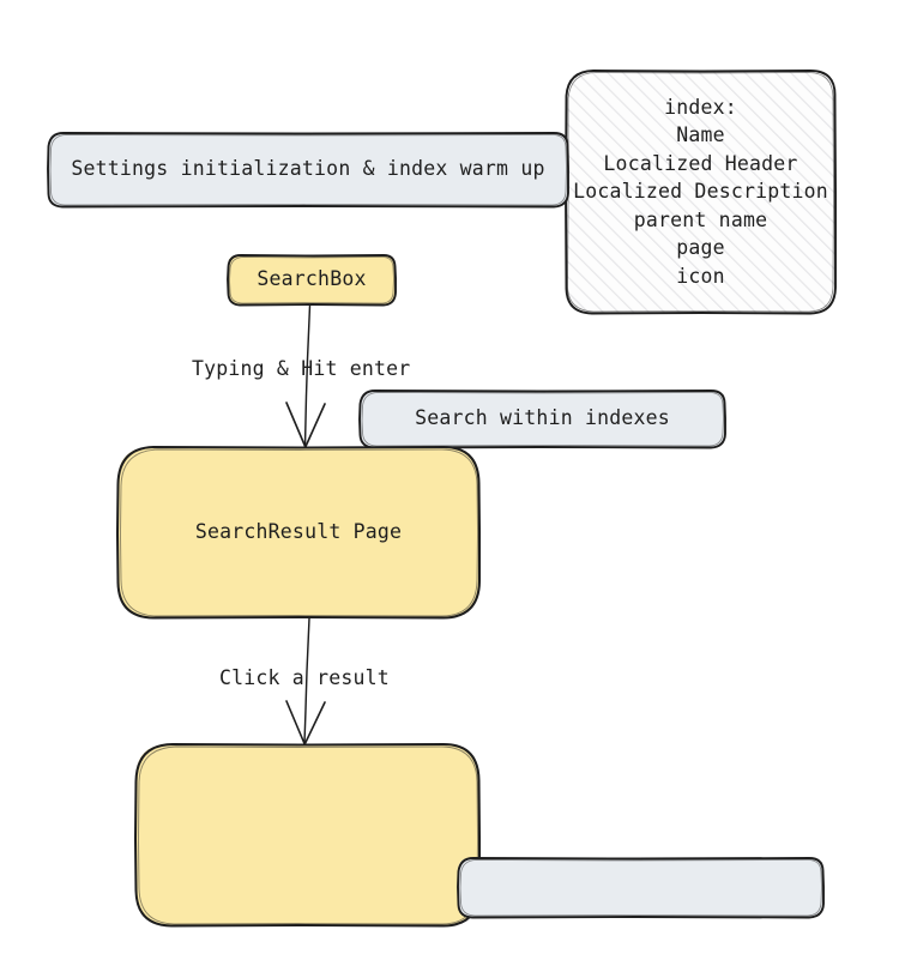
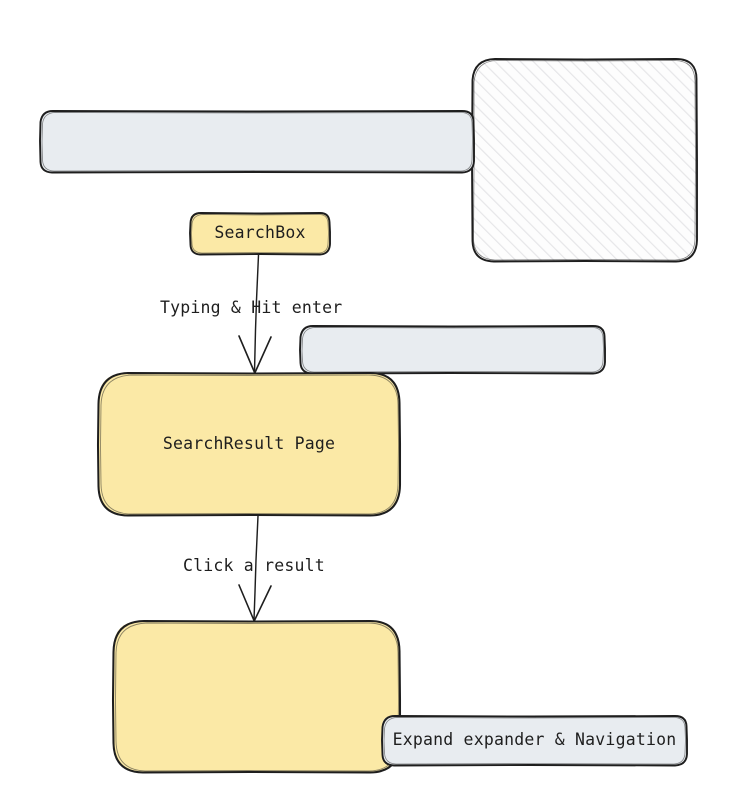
- Settings initialization & index warm up
- index:
- Name
- Localized Header
- Localized Description
- parent name
- page
- icon
  SearchBox
  Typing & Hit enter
- Search within indexes
  SearchResult Page
  Click a result
+ Expand expander & Navigation
